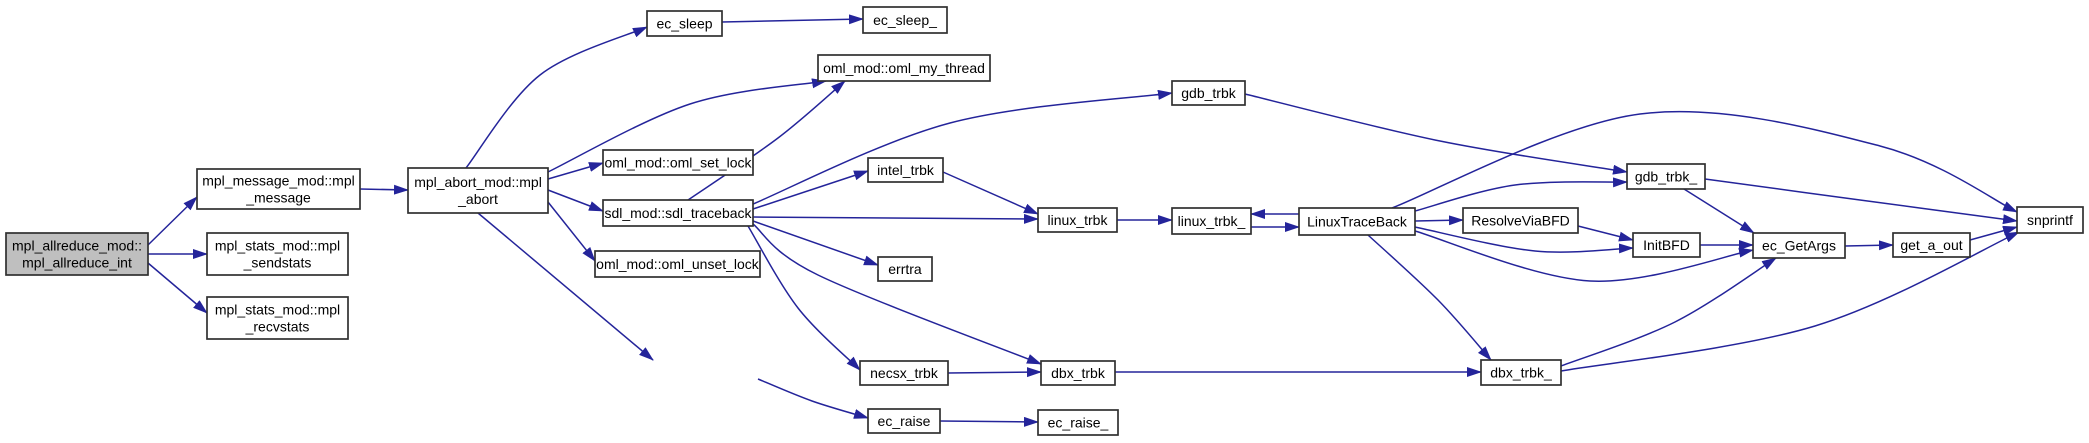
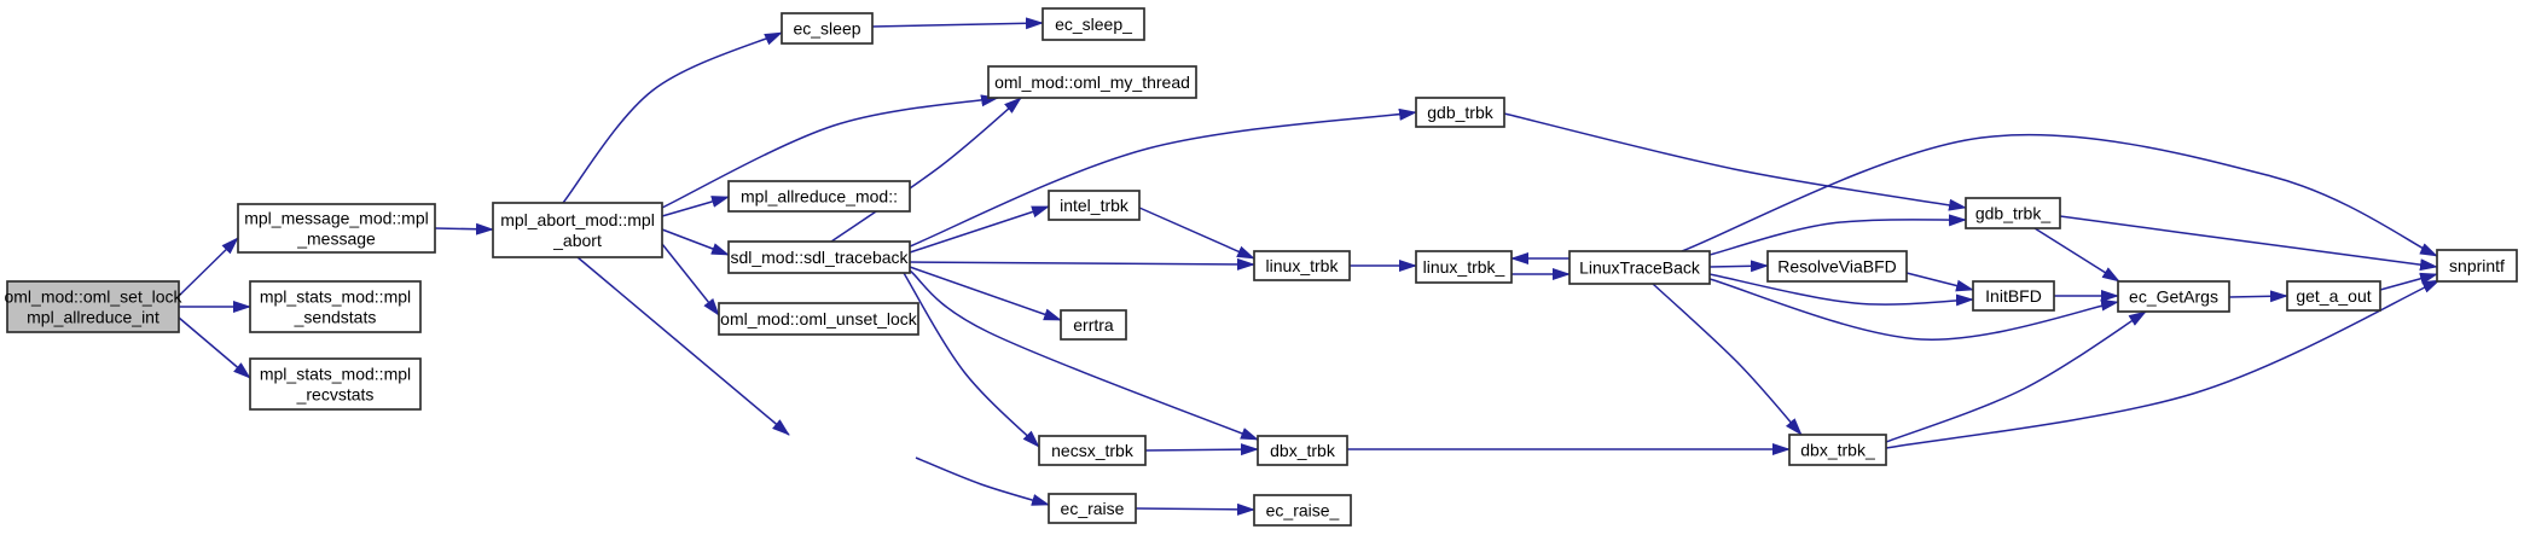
- mpl_allreduce_mod:: mpl_allreduce_int
+ oml_mod::oml_set_lock mpl_allreduce_int
  mpl_message_mod::mpl _message
  mpl_stats_mod::mpl _sendstats
  mpl_stats_mod::mpl _recvstats
  mpl_abort_mod::mpl _abort
  ec_sleep
  ec_sleep_
  oml_mod::oml_my_thread
- oml_mod::oml_set_lock
+ mpl_allreduce_mod::
  sdl_mod::sdl_traceback
  oml_mod::oml_unset_lock
  errtra
  necsx_trbk
  ec_raise
  ec_raise_
  dbx_trbk
  intel_trbk
  linux_trbk
  linux_trbk_
  LinuxTraceBack
  ResolveViaBFD
  gdb_trbk
  gdb_trbk_
  InitBFD
  ec_GetArgs
  get_a_out
  snprintf
  dbx_trbk_
